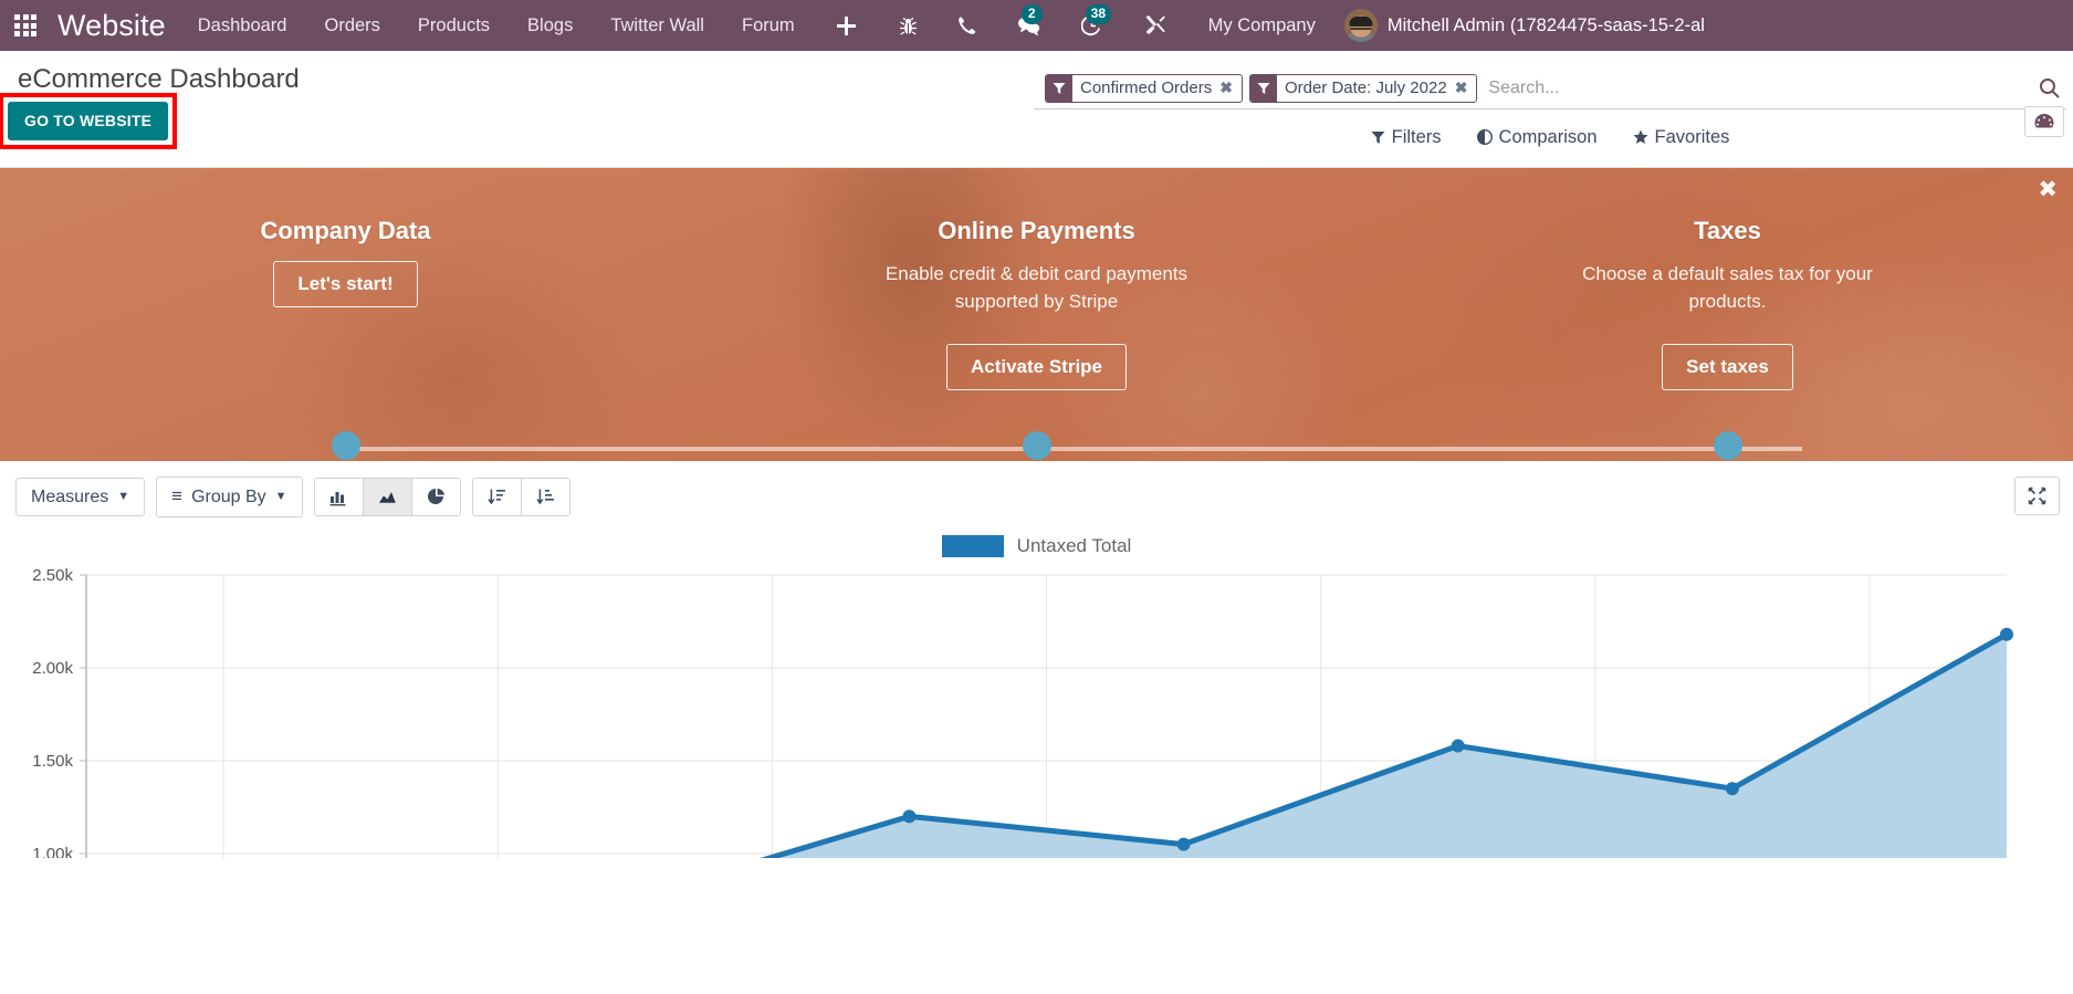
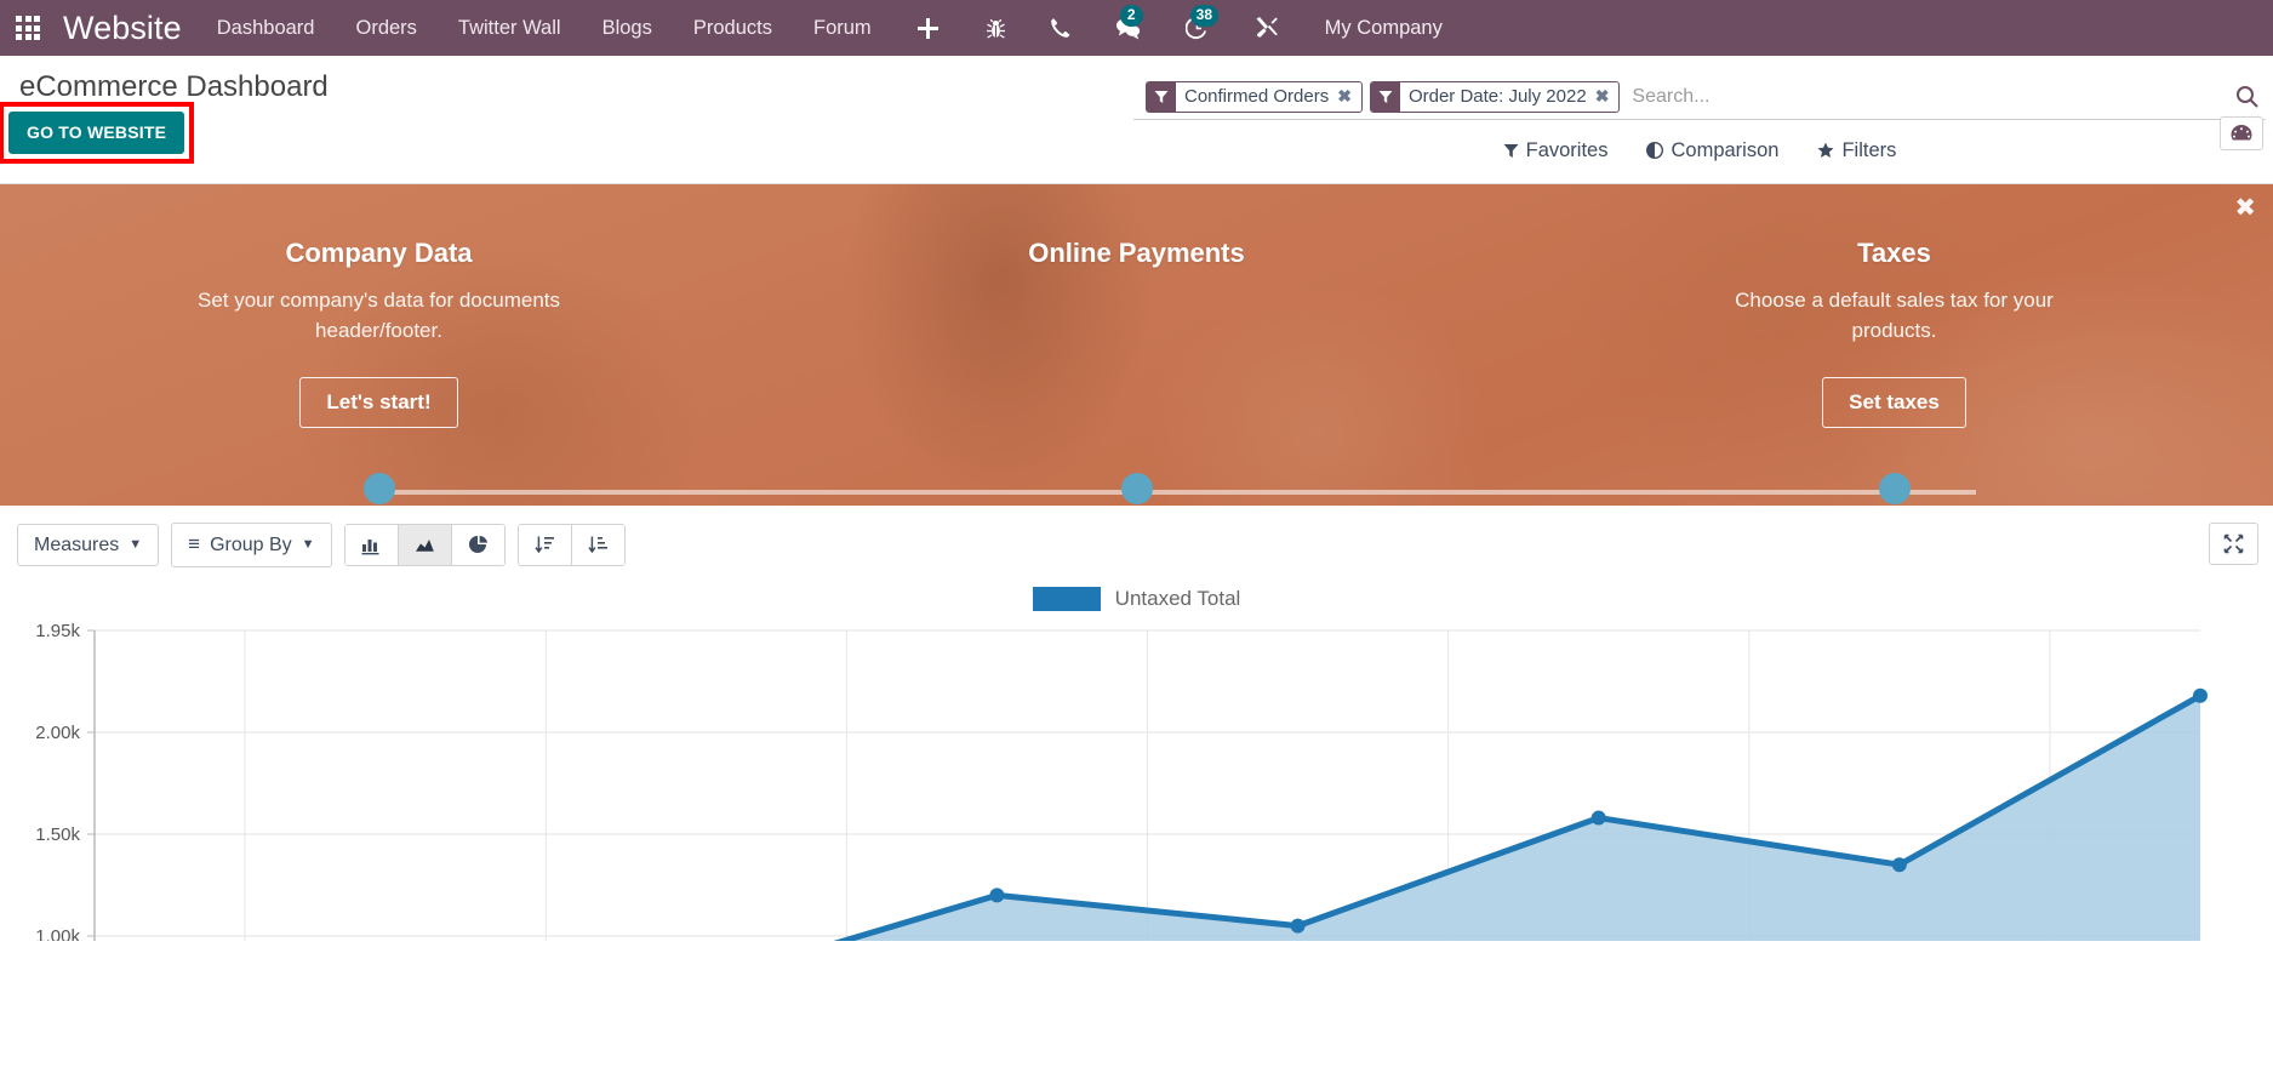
  Website
  Dashboard
  Orders
- Products
+ Twitter Wall
  Blogs
- Twitter Wall
+ Products
  Forum
  2
  38
  My Company
- Mitchell Admin (17824475-saas-15-2-al
  eCommerce Dashboard
  GO TO WEBSITE
  Confirmed Orders
  ✖
  Order Date: July 2022
  ✖
  Search...
- Filters
+ Favorites
  Comparison
- Favorites
+ Filters
  ✖
  Company Data
+ Set your company's data for documents header/footer.
  Let's start!
  Online Payments
- Enable credit & debit card payments supported by Stripe
- Activate Stripe
  Taxes
  Choose a default sales tax for your products.
  Set taxes
  Measures
  ▼
  ≡
  Group By
  ▼
  Untaxed Total
  1.00k
  1.50k
  2.00k
- 2.50k
+ 1.95k
